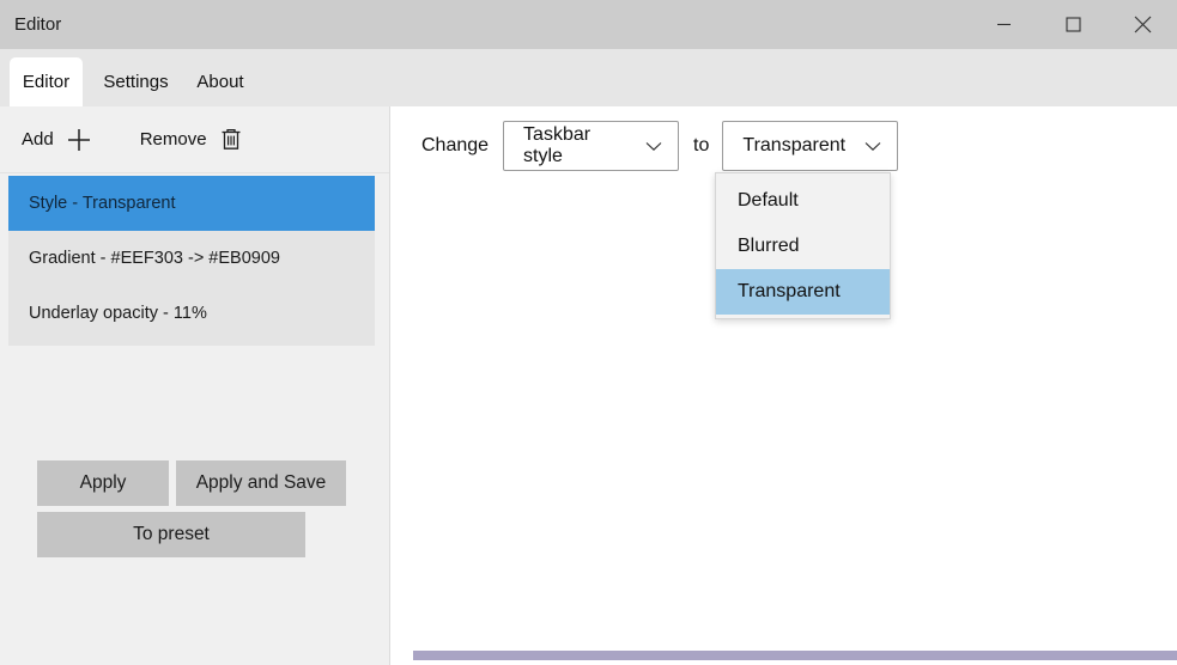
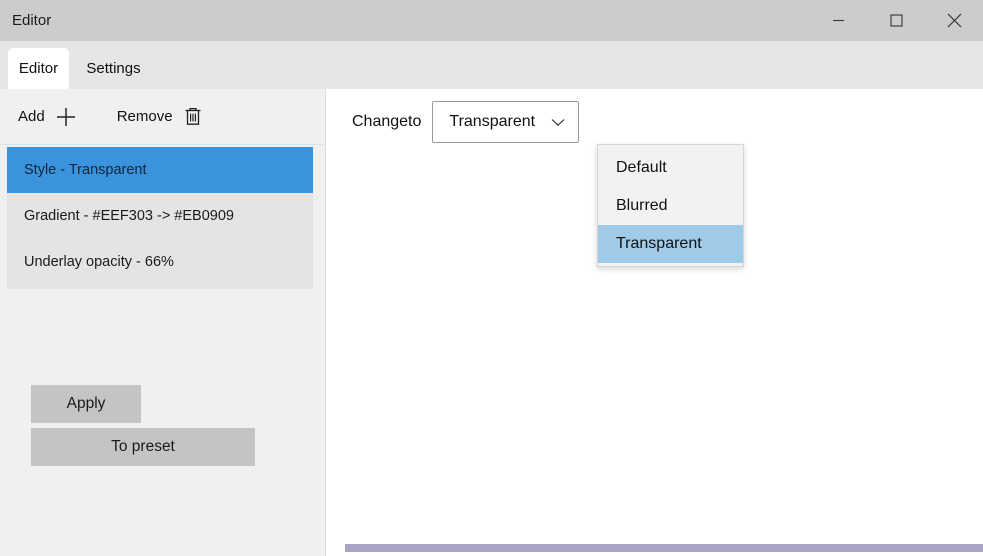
  Editor
  Editor
  Settings
- About
  Add
  Remove
  Style - Transparent
  Gradient - #EEF303 -> #EB0909
- Underlay opacity - 11%
+ Underlay opacity - 66%
  Apply
- Apply and Save
  To preset
  Change
- Taskbar style
  to
  Transparent
  Default
  Blurred
  Transparent
